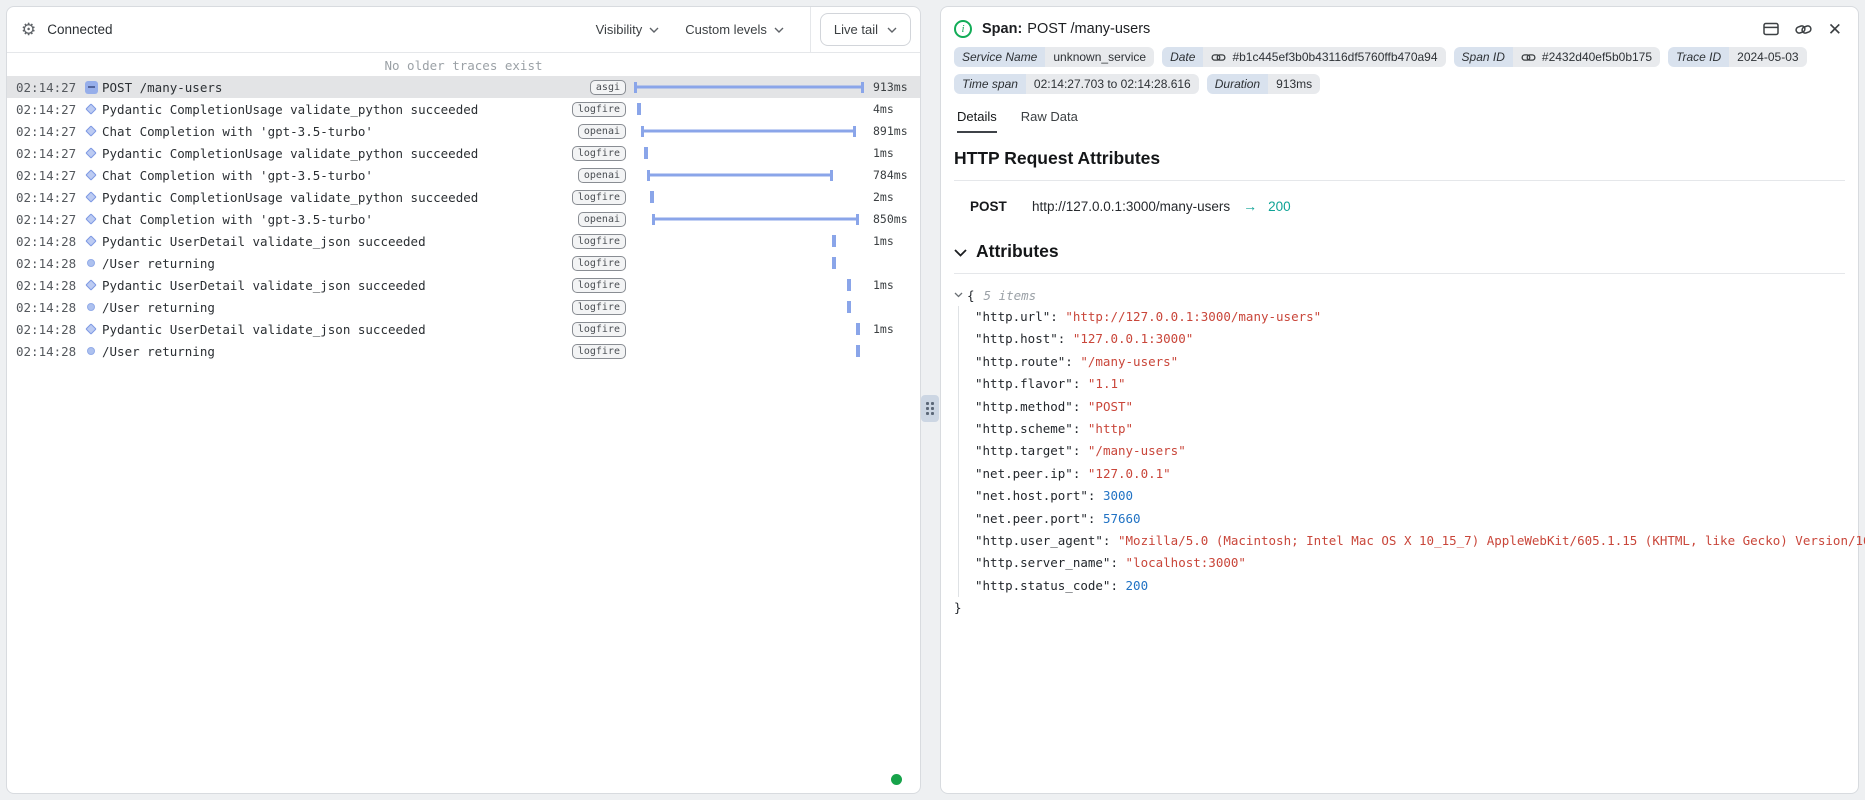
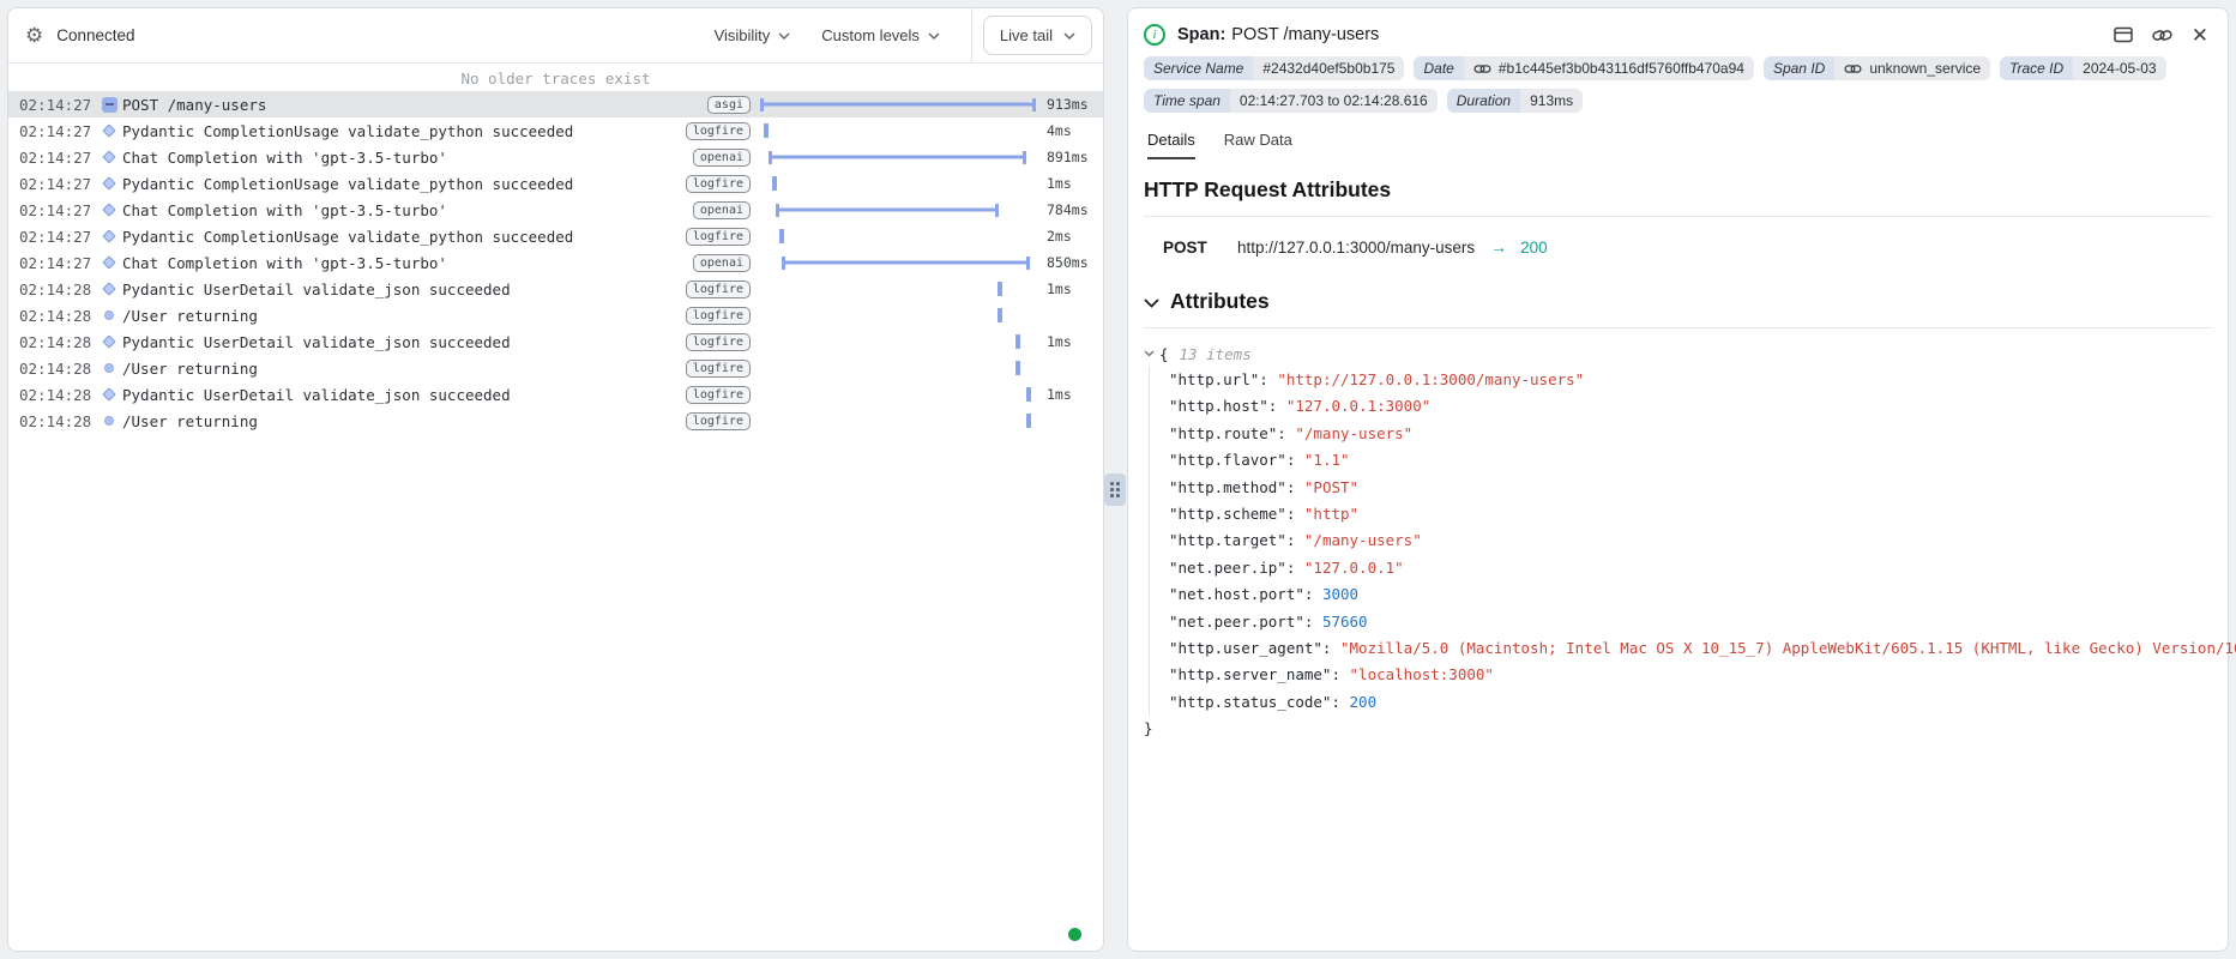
  ⚙
  Connected
  Visibility
  Custom levels
  Live tail
  No older traces exist
  02:14:27
  POST /many-users
  asgi
  913ms
  02:14:27
  Pydantic CompletionUsage validate_python succeeded
  logfire
  4ms
  02:14:27
  Chat Completion with 'gpt-3.5-turbo'
  openai
  891ms
  02:14:27
  Pydantic CompletionUsage validate_python succeeded
  logfire
  1ms
  02:14:27
  Chat Completion with 'gpt-3.5-turbo'
  openai
  784ms
  02:14:27
  Pydantic CompletionUsage validate_python succeeded
  logfire
  2ms
  02:14:27
  Chat Completion with 'gpt-3.5-turbo'
  openai
  850ms
  02:14:28
  Pydantic UserDetail validate_json succeeded
  logfire
  1ms
  02:14:28
  /User returning
  logfire
  02:14:28
  Pydantic UserDetail validate_json succeeded
  logfire
  1ms
  02:14:28
  /User returning
  logfire
  02:14:28
  Pydantic UserDetail validate_json succeeded
  logfire
  1ms
  02:14:28
  /User returning
  logfire
  i
  Span: POST /many-users
  ✕
  Service Name
- unknown_service
+ #2432d40ef5b0b175
  Date
  #b1c445ef3b0b43116df5760ffb470a94
  Span ID
- #2432d40ef5b0b175
+ unknown_service
  Trace ID
  2024-05-03
  Time span
  02:14:27.703 to 02:14:28.616
  Duration
  913ms
  Details
  Raw Data
  HTTP Request Attributes
  POST
  http://127.0.0.1:3000/many-users
  →
  200
  Attributes
  {
- 5 items
+ 13 items
  "http.url": "http://127.0.0.1:3000/many-users"
  "http.host": "127.0.0.1:3000"
  "http.route": "/many-users"
  "http.flavor": "1.1"
  "http.method": "POST"
  "http.scheme": "http"
  "http.target": "/many-users"
  "net.peer.ip": "127.0.0.1"
  "net.host.port": 3000
  "net.peer.port": 57660
  "http.user_agent": "Mozilla/5.0 (Macintosh; Intel Mac OS X 10_15_7) AppleWebKit/605.1.15 (KHTML, like Gecko) Version/1
  "http.server_name": "localhost:3000"
  "http.status_code": 200
  }
